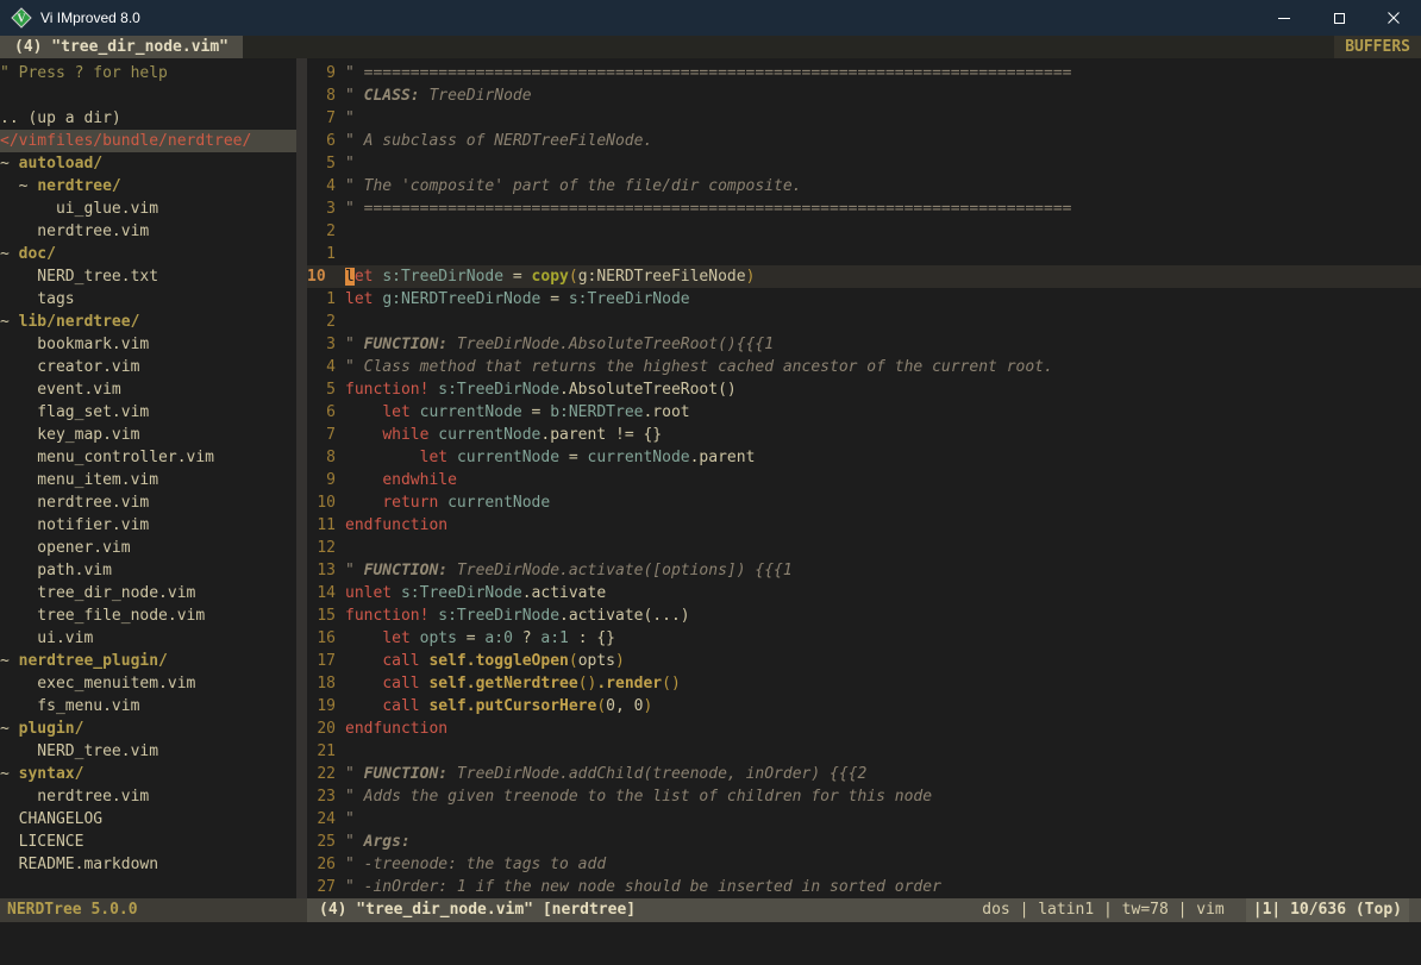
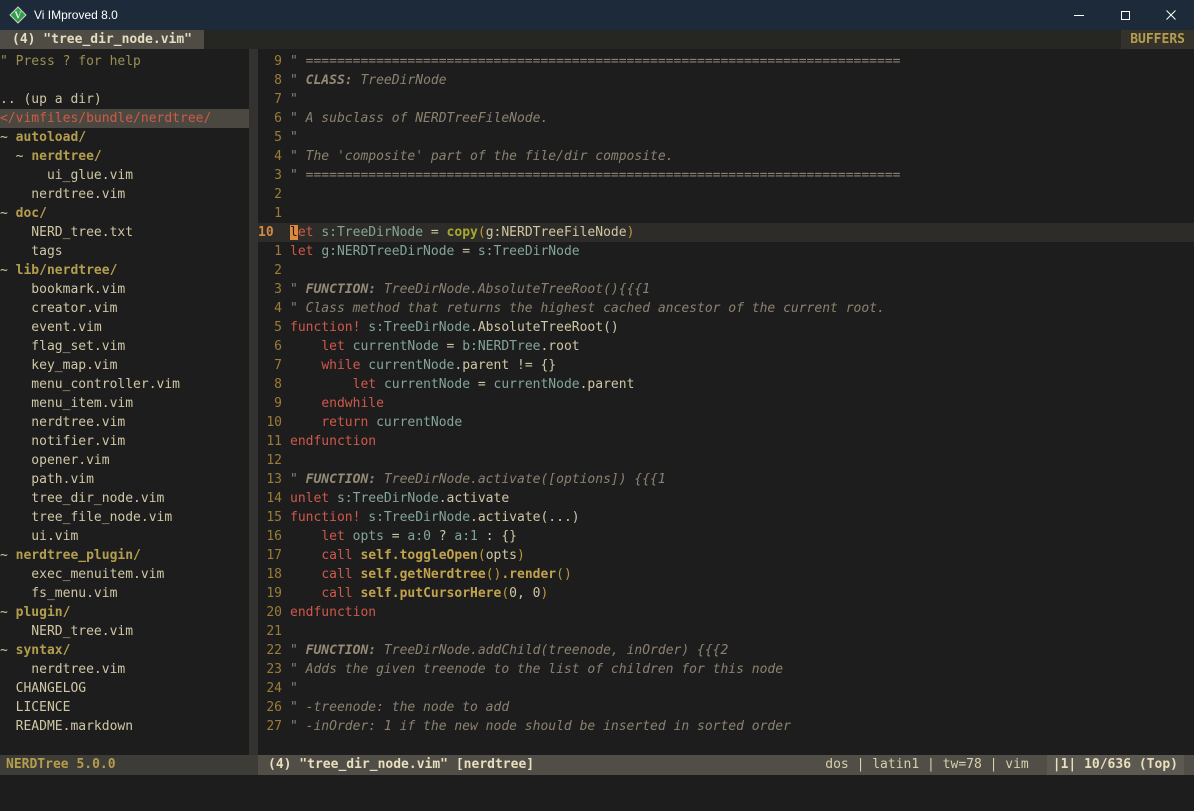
  V
  Vi IMproved 8.0
  (4) "tree_dir_node.vim"
  BUFFERS
  " Press ? for help
  .. (up a dir)
  </vimfiles/bundle/nerdtree/
  ~ autoload/
  ~ nerdtree/
  ui_glue.vim
  nerdtree.vim
  ~ doc/
  NERD_tree.txt
  tags
  ~ lib/nerdtree/
  bookmark.vim
  creator.vim
  event.vim
  flag_set.vim
  key_map.vim
  menu_controller.vim
  menu_item.vim
  nerdtree.vim
  notifier.vim
  opener.vim
  path.vim
  tree_dir_node.vim
  tree_file_node.vim
  ui.vim
  ~ nerdtree_plugin/
  exec_menuitem.vim
  fs_menu.vim
  ~ plugin/
  NERD_tree.vim
  ~ syntax/
  nerdtree.vim
  CHANGELOG
  LICENCE
  README.markdown
  9
  " ============================================================================
  8
  " CLASS: TreeDirNode
  7
  "
  6
  " A subclass of NERDTreeFileNode.
  5
  "
  4
  " The 'composite' part of the file/dir composite.
  3
  " ============================================================================
  2
  1
  10
  let s:TreeDirNode = copy(g:NERDTreeFileNode)
  1
  let g:NERDTreeDirNode = s:TreeDirNode
  2
  3
  " FUNCTION: TreeDirNode.AbsoluteTreeRoot(){{{1
  4
  " Class method that returns the highest cached ancestor of the current root.
  5
  function! s:TreeDirNode.AbsoluteTreeRoot()
  6
  let currentNode = b:NERDTree.root
  7
  while currentNode.parent != {}
  8
  let currentNode = currentNode.parent
  9
  endwhile
  10
  return currentNode
  11
  endfunction
  12
  13
  " FUNCTION: TreeDirNode.activate([options]) {{{1
  14
  unlet s:TreeDirNode.activate
  15
  function! s:TreeDirNode.activate(...)
  16
  let opts = a:0 ? a:1 : {}
  17
  call self.toggleOpen(opts)
  18
  call self.getNerdtree().render()
  19
  call self.putCursorHere(0, 0)
  20
  endfunction
  21
  22
  " FUNCTION: TreeDirNode.addChild(treenode, inOrder) {{{2
  23
  " Adds the given treenode to the list of children for this node
  24
  "
- 25
- " Args:
  26
- " -treenode: the tags to add
+ " -treenode: the node to add
  27
  " -inOrder: 1 if the new node should be inserted in sorted order
  NERDTree 5.0.0
  (4) "tree_dir_node.vim" [nerdtree]
  dos | latin1 | tw=78 | vim
  |1| 10/636 (Top)
